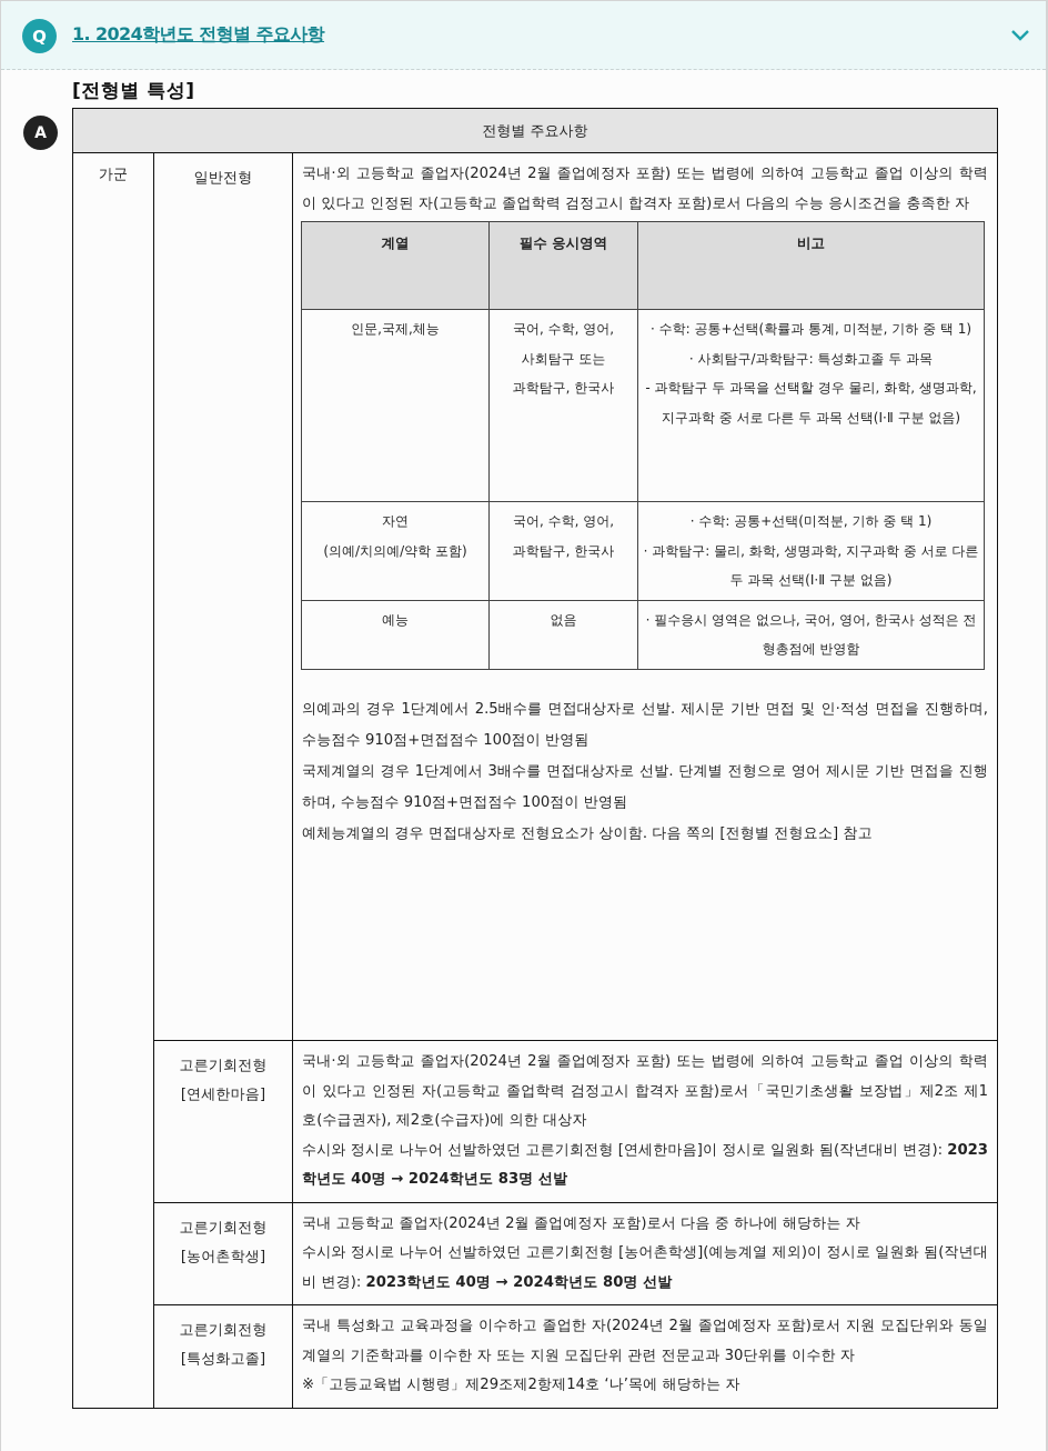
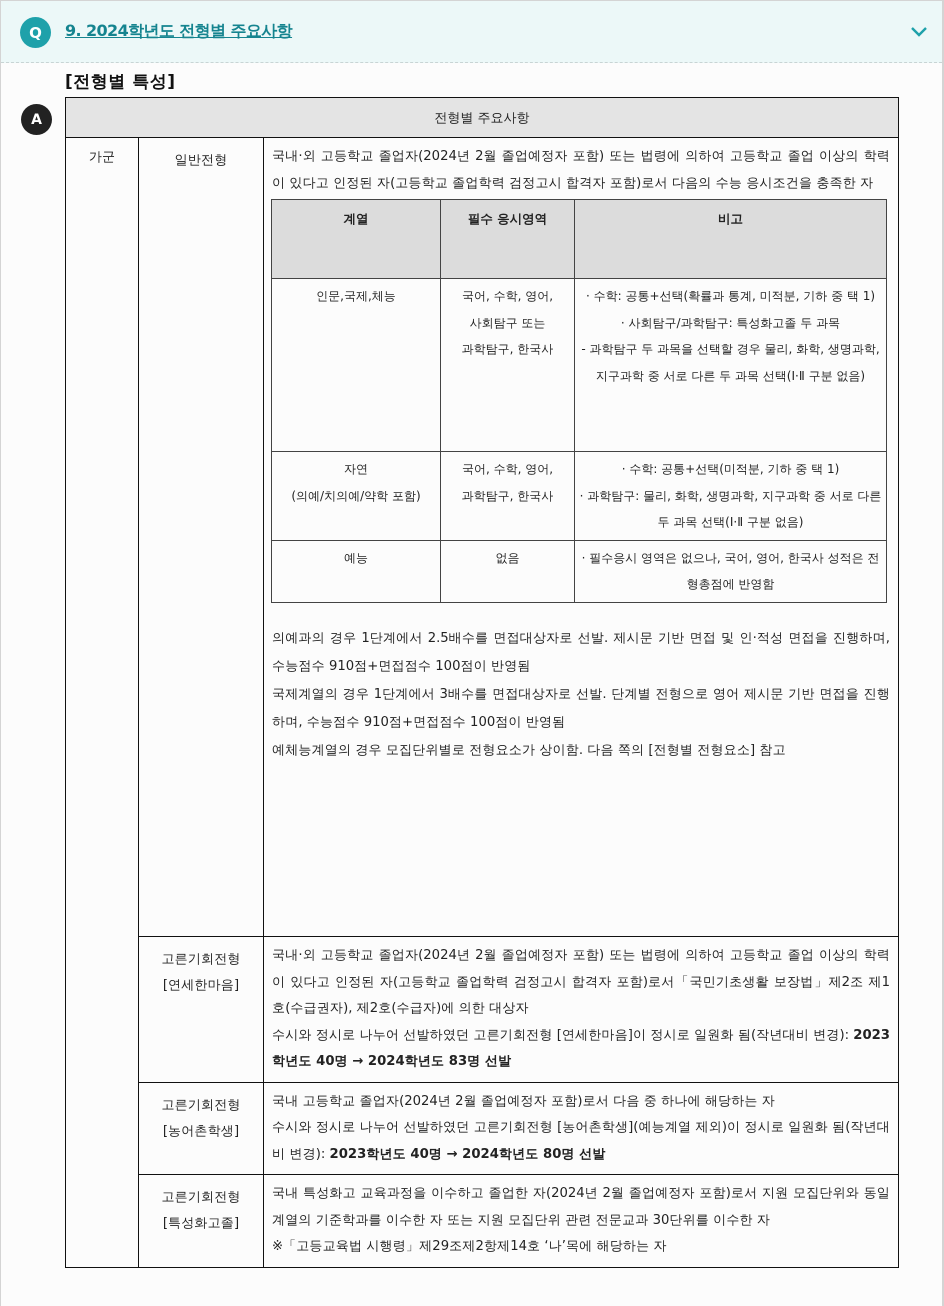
  Q
- 1. 2024학년도 전형별 주요사항
+ 9. 2024학년도 전형별 주요사항
  [전형별 특성]
  A
  전형별 주요사항
  가군	일반전형	국내·외 고등학교 졸업자(2024년 2월 졸업예정자 포함) 또는 법령에 의하여 고등학교 졸업 이상의 학력이 있다고 인정된 자(고등학교 졸업학력 검정고시 합격자 포함)로서 다음의 수능 응시조건을 충족한 자
  계열	필수 응시영역	비고
  인문,국제,체능	국어, 수학, 영어, 사회탐구 또는 과학탐구, 한국사	· 수학: 공통+선택(확률과 통계, 미적분, 기하 중 택 1) · 사회탐구/과학탐구: 특성화고졸 두 과목 - 과학탐구 두 과목을 선택할 경우 물리, 화학, 생명과학, 지구과학 중 서로 다른 두 과목 선택(Ⅰ·Ⅱ 구분 없음)
  자연 (의예/치의예/약학 포함)	국어, 수학, 영어, 과학탐구, 한국사	· 수학: 공통+선택(미적분, 기하 중 택 1) · 과학탐구: 물리, 화학, 생명과학, 지구과학 중 서로 다른 두 과목 선택(Ⅰ·Ⅱ 구분 없음)
  예능	없음	· 필수응시 영역은 없으나, 국어, 영어, 한국사 성적은 전형총점에 반영함
- 		의예과의 경우 1단계에서 2.5배수를 면접대상자로 선발. 제시문 기반 면접 및 인·적성 면접을 진행하며, 수능점수 910점+면접점수 100점이 반영됨 국제계열의 경우 1단계에서 3배수를 면접대상자로 선발. 단계별 전형으로 영어 제시문 기반 면접을 진행하며, 수능점수 910점+면접점수 100점이 반영됨 예체능계열의 경우 면접대상자로 전형요소가 상이함. 다음 쪽의 [전형별 전형요소] 참고
+ 		의예과의 경우 1단계에서 2.5배수를 면접대상자로 선발. 제시문 기반 면접 및 인·적성 면접을 진행하며, 수능점수 910점+면접점수 100점이 반영됨 국제계열의 경우 1단계에서 3배수를 면접대상자로 선발. 단계별 전형으로 영어 제시문 기반 면접을 진행하며, 수능점수 910점+면접점수 100점이 반영됨 예체능계열의 경우 모집단위별로 전형요소가 상이함. 다음 쪽의 [전형별 전형요소] 참고
  고른기회전형 [연세한마음]	국내·외 고등학교 졸업자(2024년 2월 졸업예정자 포함) 또는 법령에 의하여 고등학교 졸업 이상의 학력이 있다고 인정된 자(고등학교 졸업학력 검정고시 합격자 포함)로서「국민기초생활 보장법」제2조 제1호(수급권자), 제2호(수급자)에 의한 대상자 수시와 정시로 나누어 선발하였던 고른기회전형 [연세한마음]이 정시로 일원화 됨(작년대비 변경): 2023학년도 40명 → 2024학년도 83명 선발
  고른기회전형 [농어촌학생]	국내 고등학교 졸업자(2024년 2월 졸업예정자 포함)로서 다음 중 하나에 해당하는 자 수시와 정시로 나누어 선발하였던 고른기회전형 [농어촌학생](예능계열 제외)이 정시로 일원화 됨(작년대비 변경): 2023학년도 40명 → 2024학년도 80명 선발
  고른기회전형 [특성화고졸]	국내 특성화고 교육과정을 이수하고 졸업한 자(2024년 2월 졸업예정자 포함)로서 지원 모집단위와 동일계열의 기준학과를 이수한 자 또는 지원 모집단위 관련 전문교과 30단위를 이수한 자 ※「고등교육법 시행령」제29조제2항제14호 ‘나’목에 해당하는 자
